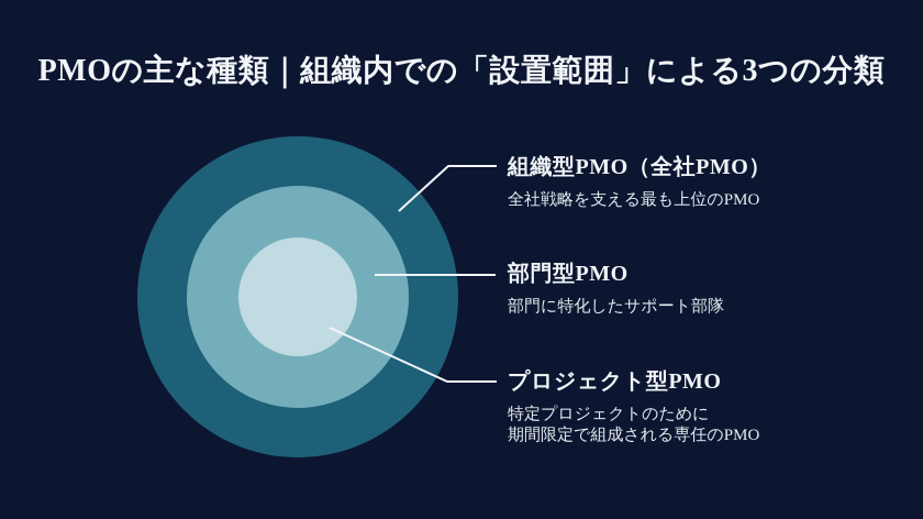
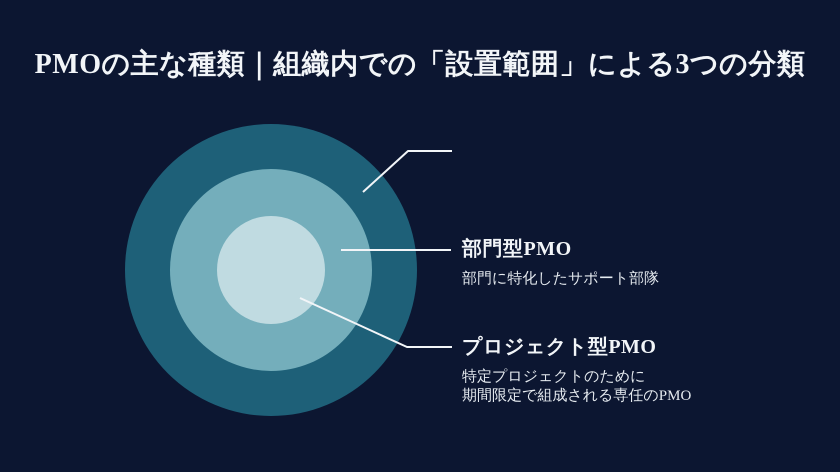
  PMOの主な種類｜組織内での「設置範囲」による3つの分類
- 組織型PMO（全社PMO）
- 全社戦略を支える最も上位のPMO
  部門型PMO
  部門に特化したサポート部隊
  プロジェクト型PMO
  特定プロジェクトのために
  期間限定で組成される専任のPMO
